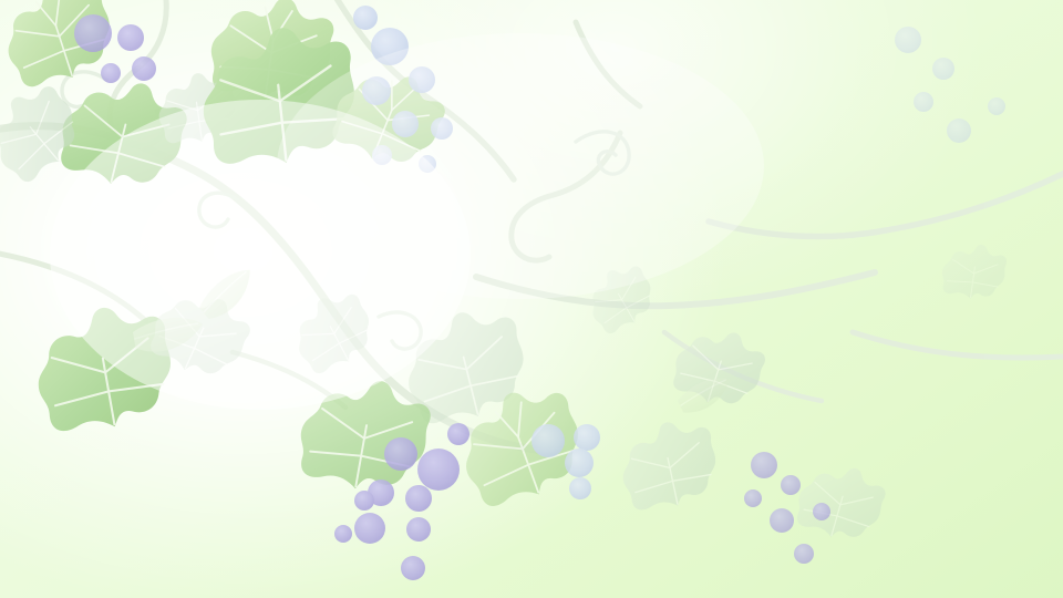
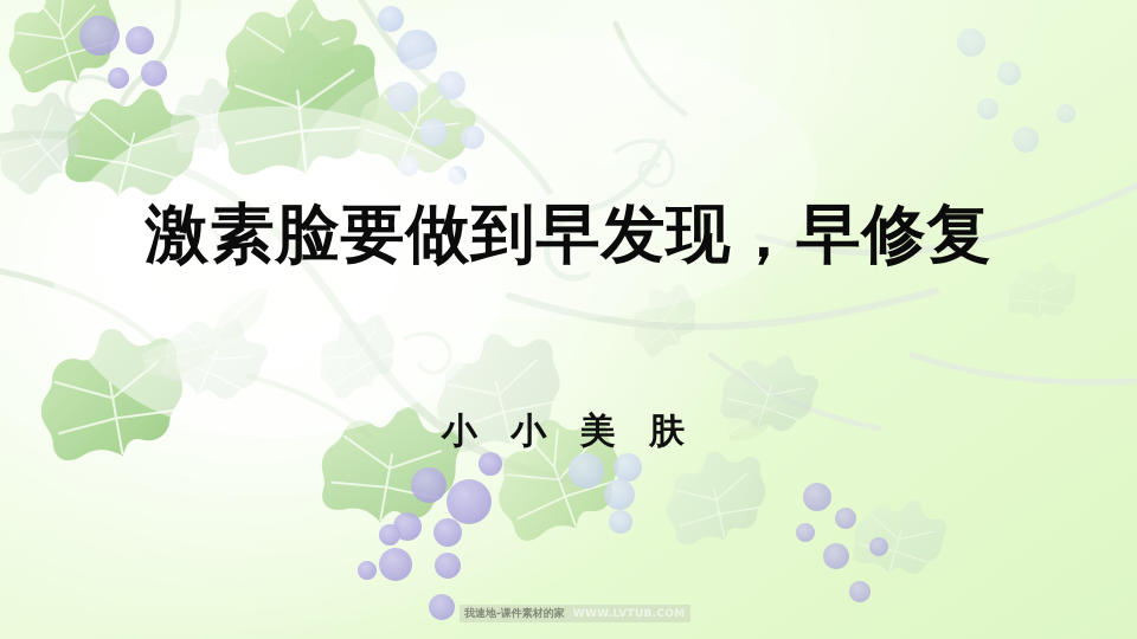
+ 激素脸要做到早发现，早修复
+ 小 小 美 肤
+ 我速地-课件素材的家
+ WWW.LVTUB.COM
